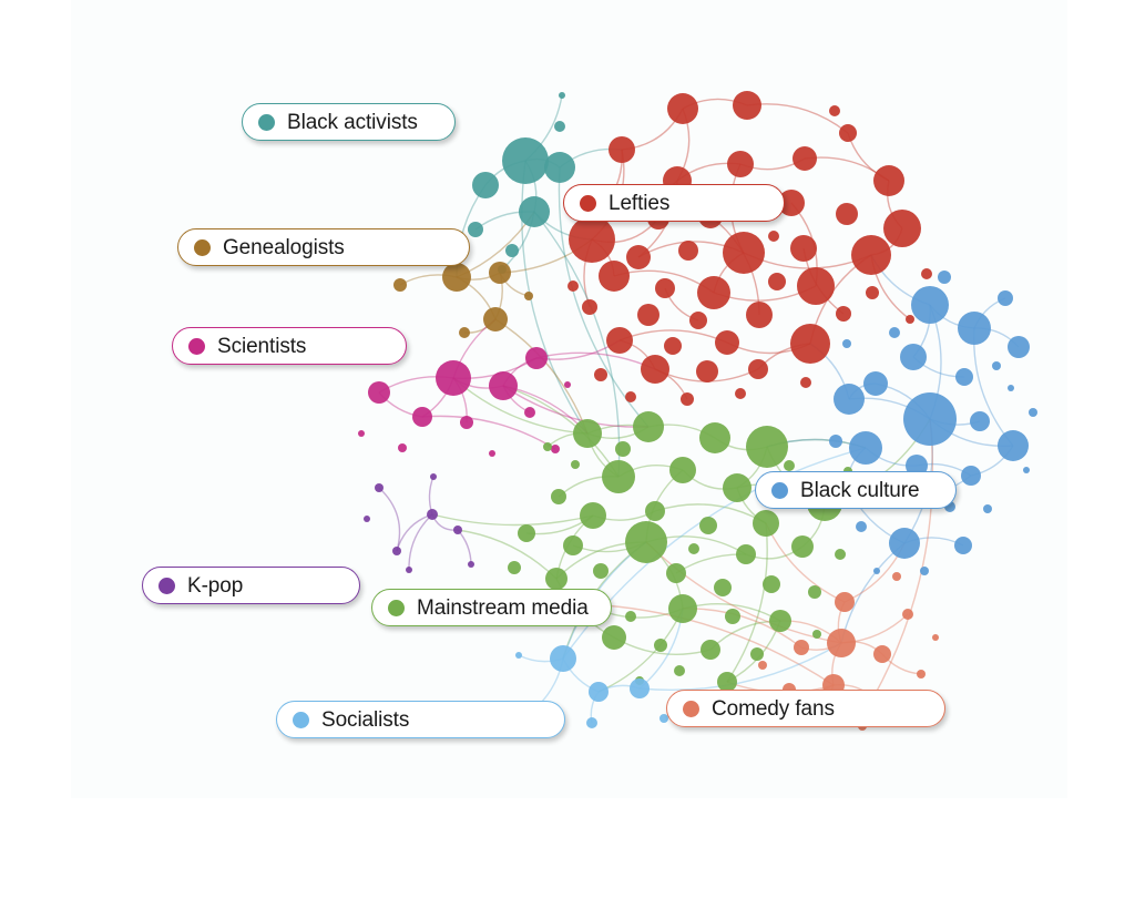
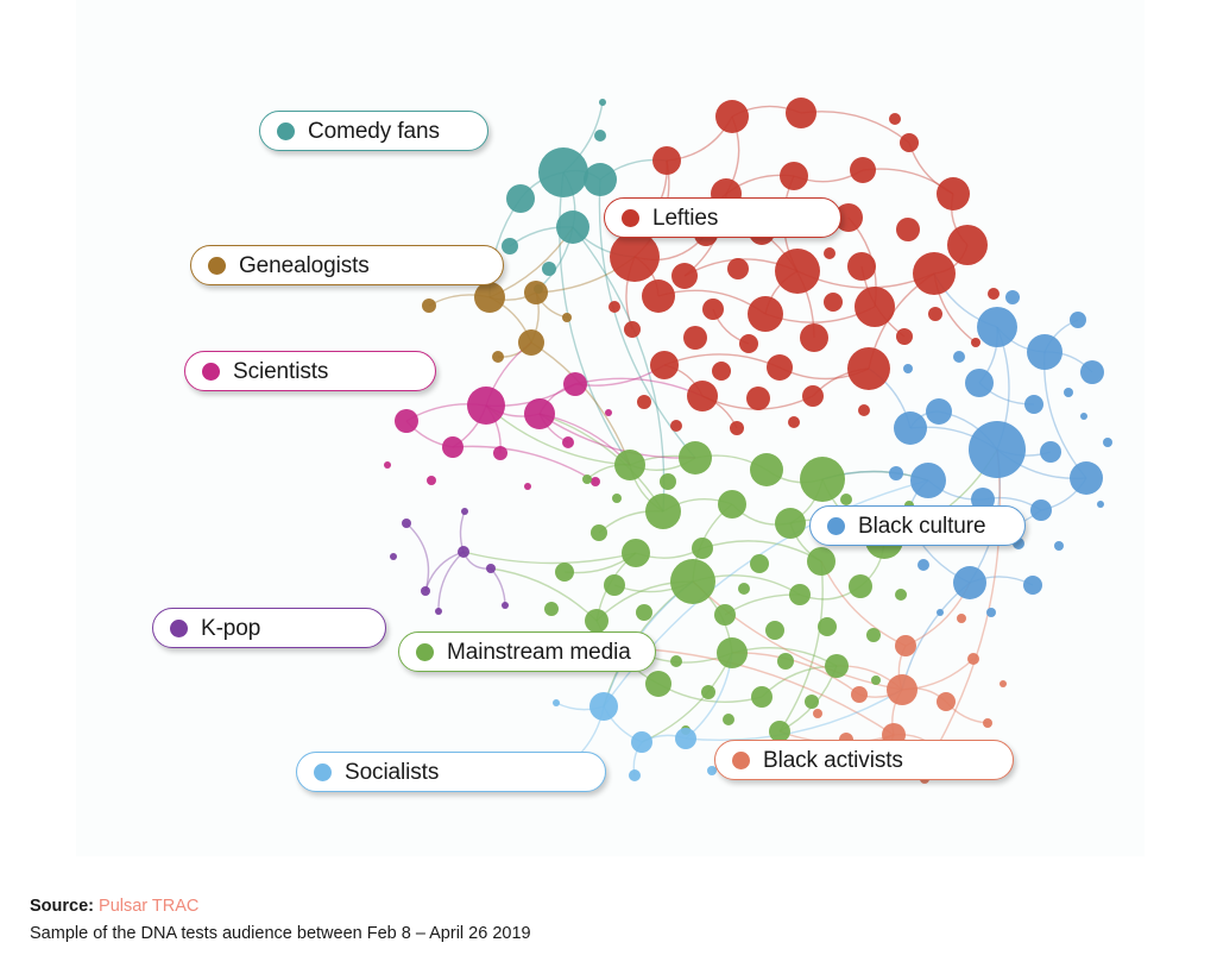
- Black activists
+ Comedy fans
  Genealogists
  Scientists
  K-pop
  Mainstream media
  Socialists
  Lefties
  Black culture
- Comedy fans
+ Black activists
+ Source: Pulsar TRAC
+ Sample of the DNA tests audience between Feb 8 – April 26 2019
